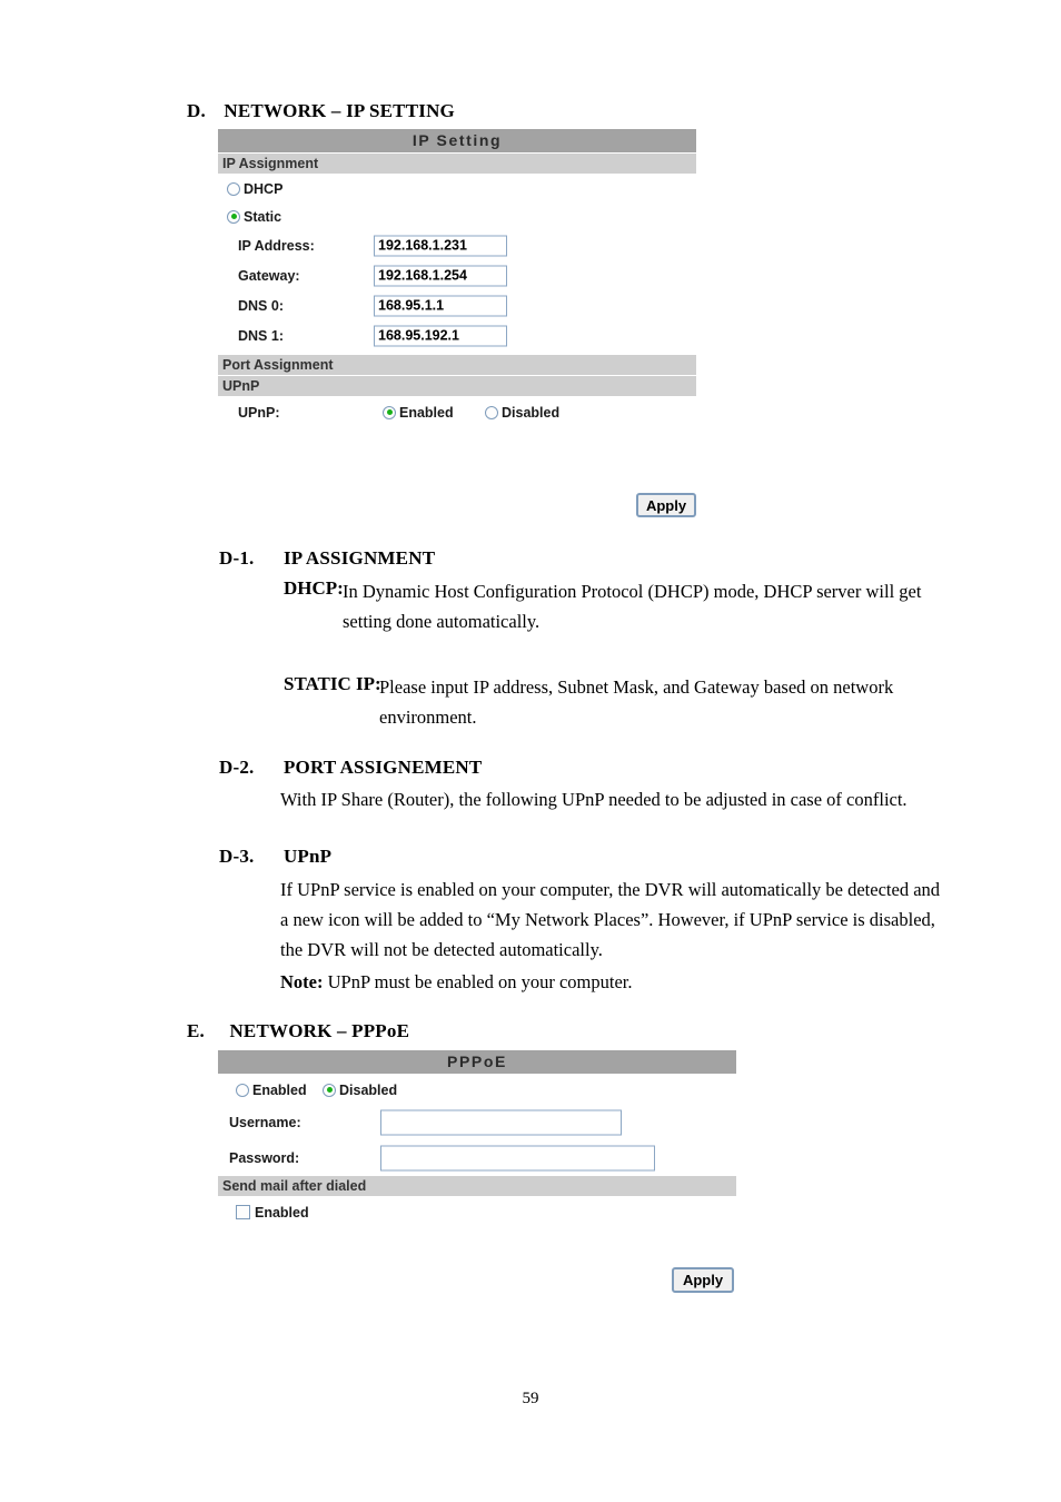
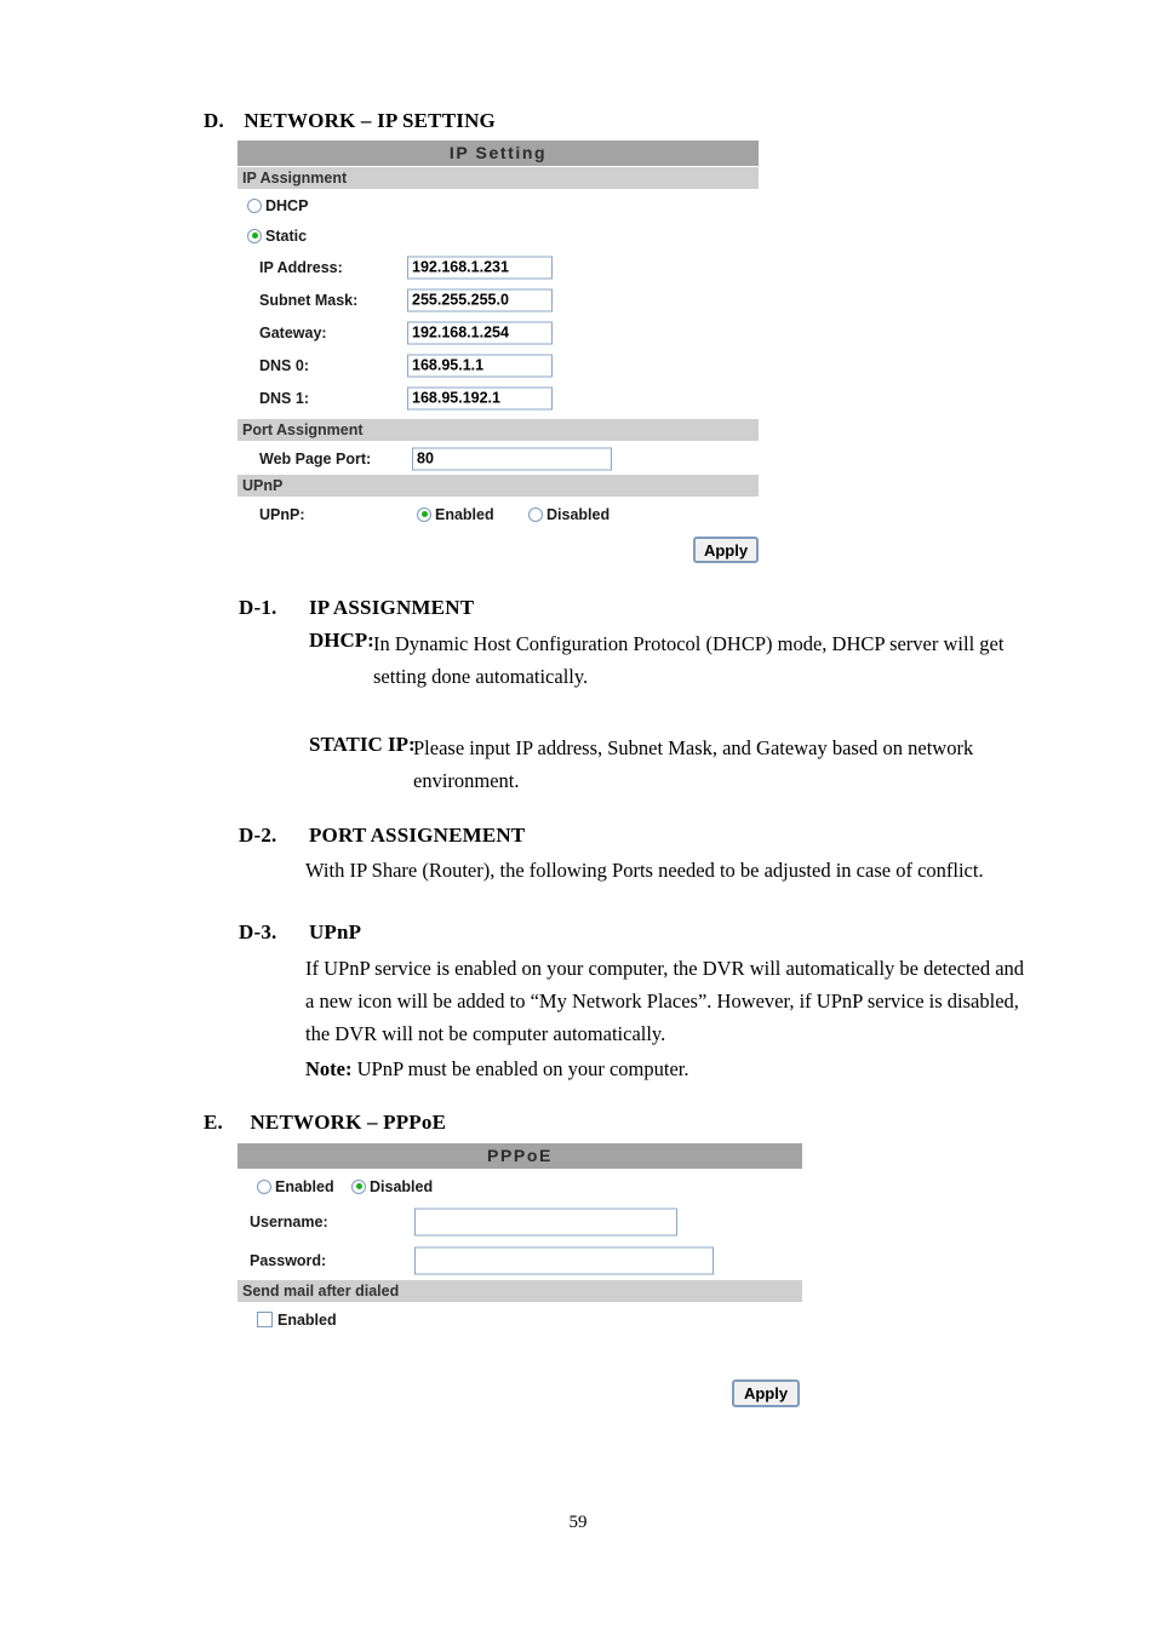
  D. NETWORK – IP SETTING
  IP Setting
  IP Assignment
  DHCP
  Static
  IP Address:
  192.168.1.231
+ Subnet Mask:
+ 255.255.255.0
  Gateway:
  192.168.1.254
  DNS 0:
  168.95.1.1
  DNS 1:
  168.95.192.1
  Port Assignment
+ Web Page Port:
+ 80
  UPnP
  UPnP:
  Enabled
  Disabled
  Apply
  D-1. IP ASSIGNMENT
  DHCP:
  In Dynamic Host Configuration Protocol (DHCP) mode, DHCP server will get setting done automatically.
  STATIC IP:
  Please input IP address, Subnet Mask, and Gateway based on network environment.
  D-2. PORT ASSIGNEMENT
- With IP Share (Router), the following UPnP needed to be adjusted in case of conflict.
+ With IP Share (Router), the following Ports needed to be adjusted in case of conflict.
  D-3. UPnP
- If UPnP service is enabled on your computer, the DVR will automatically be detected and a new icon will be added to “My Network Places”. However, if UPnP service is disabled, the DVR will not be detected automatically.
+ If UPnP service is enabled on your computer, the DVR will automatically be detected and a new icon will be added to “My Network Places”. However, if UPnP service is disabled, the DVR will not be computer automatically.
  Note: UPnP must be enabled on your computer.
  E. NETWORK – PPPoE
  PPPoE
  Enabled
  Disabled
  Username:
  Password:
  Send mail after dialed
  Enabled
  Apply
  59
